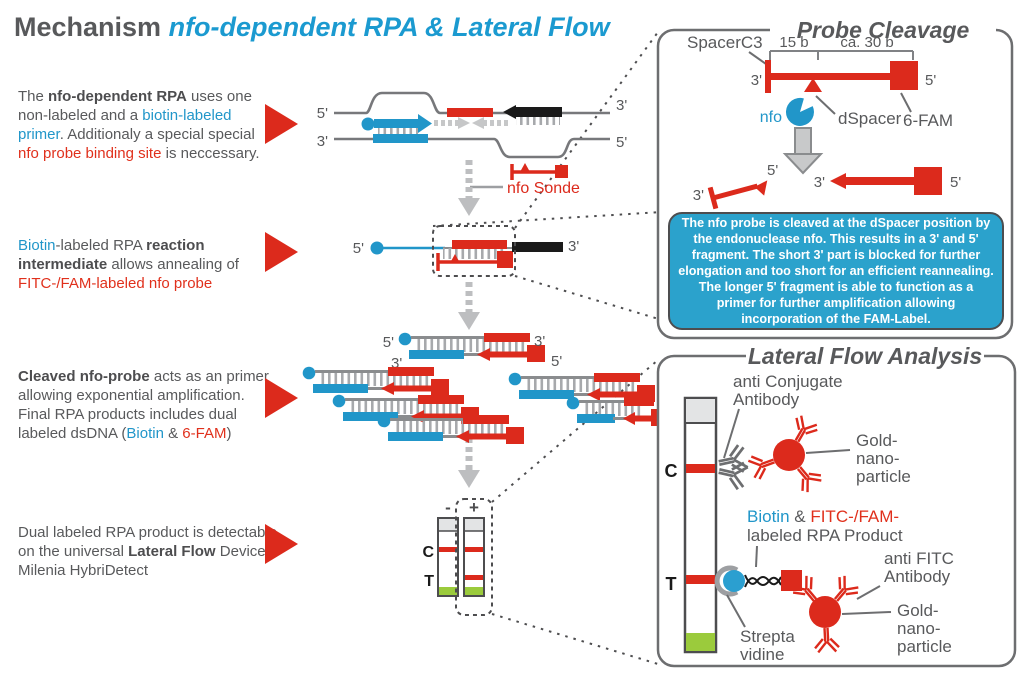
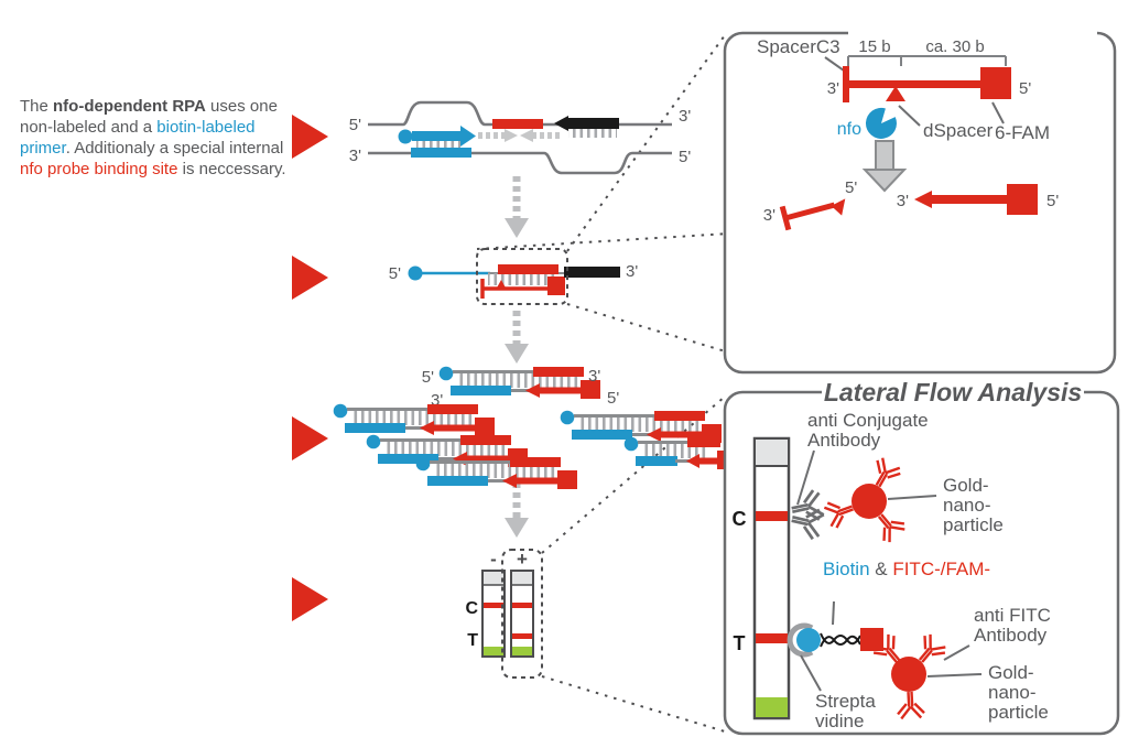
  5'
  3'
  3'
  5'
- nfo Sonde
  5'
  3'
  5'
  3'
  3'
  5'
  -
  +
  C
  T
- Probe Cleavage
  15 b
  ca. 30 b
  SpacerC3
  3'
  5'
  nfo
  dSpacer
  6-FAM
  3'
  5'
  3'
  5'
  Lateral Flow Analysis
  C
  T
  anti Conjugate
  Antibody
  Gold-
  nano-
  particle
  Biotin & FITC-/FAM-
- labeled RPA Product
  Strepta
  vidine
  anti FITC
  Antibody
  Gold-
  nano-
  particle
- Mechanism nfo-dependent RPA & Lateral Flow
- The nfo-dependent RPA uses one non-labeled and a biotin-labeled primer. Additionaly a special special nfo probe binding site is neccessary.
+ The nfo-dependent RPA uses one non-labeled and a biotin-labeled primer. Additionaly a special internal nfo probe binding site is neccessary.
- Biotin-labeled RPA reaction intermediate allows annealing of FITC-/FAM-labeled nfo probe
- Cleaved nfo-probe acts as an primer allowing exponential amplification. Final RPA products includes dual labeled dsDNA (Biotin & 6-FAM)
- Dual labeled RPA product is detectable on the universal Lateral Flow Device, Milenia HybriDetect
- The nfo probe is cleaved at the dSpacer position by the endonuclease nfo. This results in a 3' and 5' fragment. The short 3' part is blocked for further elongation and too short for an efficient reannealing. The longer 5' fragment is able to function as a primer for further amplification allowing incorporation of the FAM-Label.
